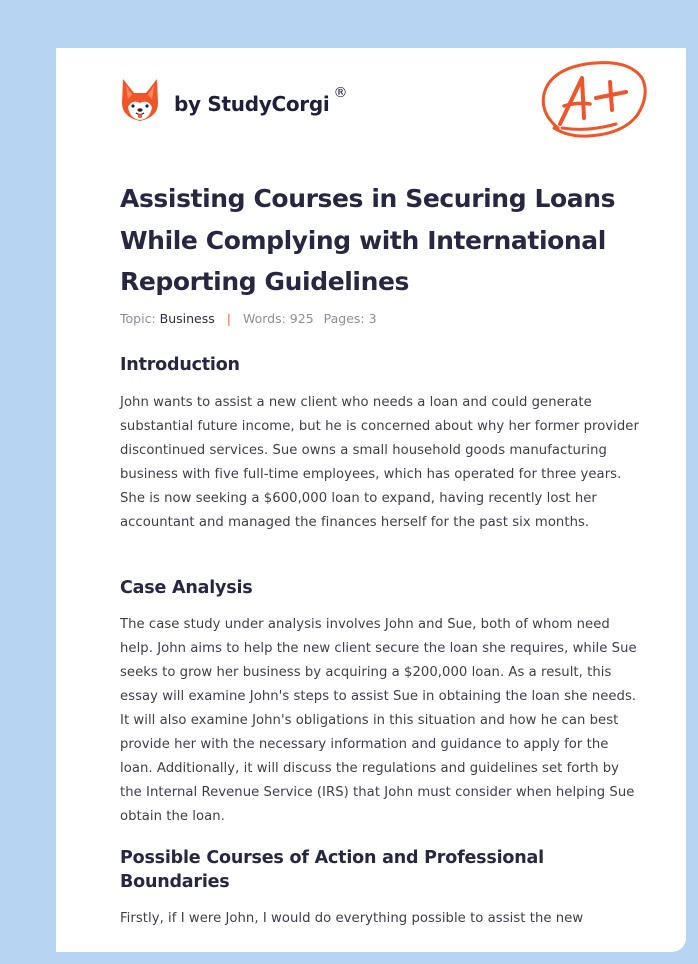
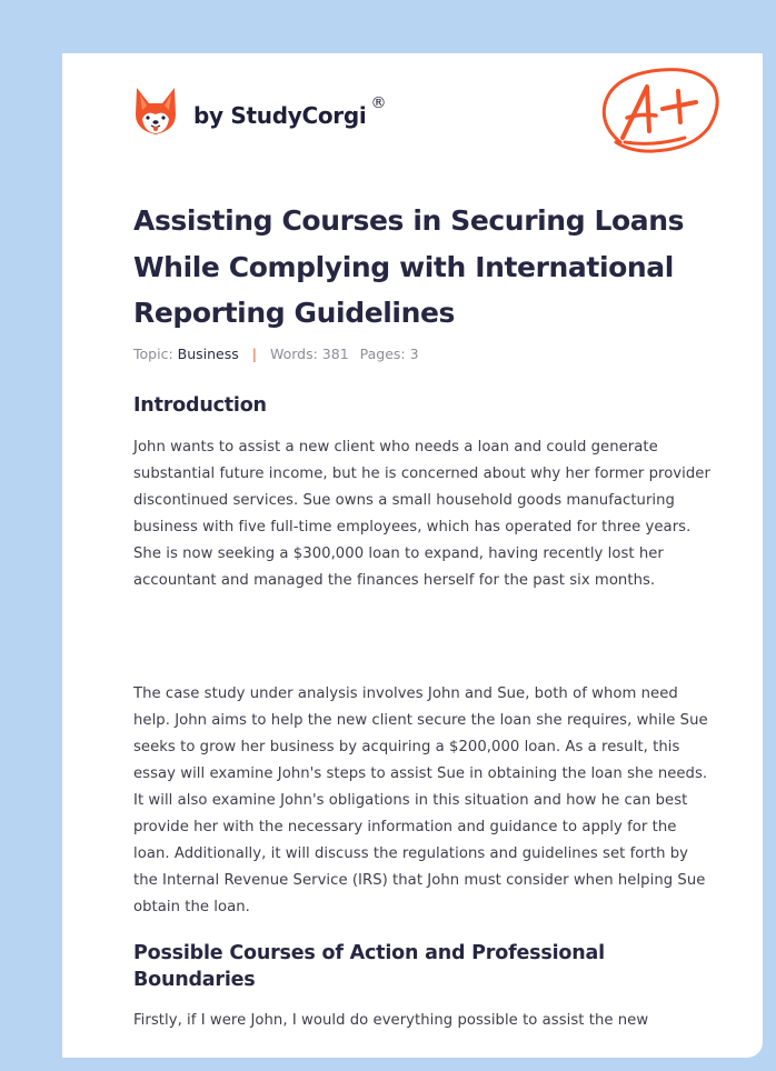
  by StudyCorgi
  ®
  Assisting Courses in Securing Loans While Complying with International Reporting Guidelines
- Topic: Business | Words: 925 Pages: 3
+ Topic: Business | Words: 381 Pages: 3
  Introduction
- John wants to assist a new client who needs a loan and could generate substantial future income, but he is concerned about why her former provider discontinued services. Sue owns a small household goods manufacturing business with five full-time employees, which has operated for three years. She is now seeking a $600,000 loan to expand, having recently lost her accountant and managed the finances herself for the past six months.
+ John wants to assist a new client who needs a loan and could generate substantial future income, but he is concerned about why her former provider discontinued services. Sue owns a small household goods manufacturing business with five full-time employees, which has operated for three years. She is now seeking a $300,000 loan to expand, having recently lost her accountant and managed the finances herself for the past six months.
- Case Analysis
  The case study under analysis involves John and Sue, both of whom need help. John aims to help the new client secure the loan she requires, while Sue seeks to grow her business by acquiring a $200,000 loan. As a result, this essay will examine John's steps to assist Sue in obtaining the loan she needs. It will also examine John's obligations in this situation and how he can best provide her with the necessary information and guidance to apply for the loan. Additionally, it will discuss the regulations and guidelines set forth by the Internal Revenue Service (IRS) that John must consider when helping Sue obtain the loan.
  Possible Courses of Action and Professional Boundaries
  Firstly, if I were John, I would do everything possible to assist the new
